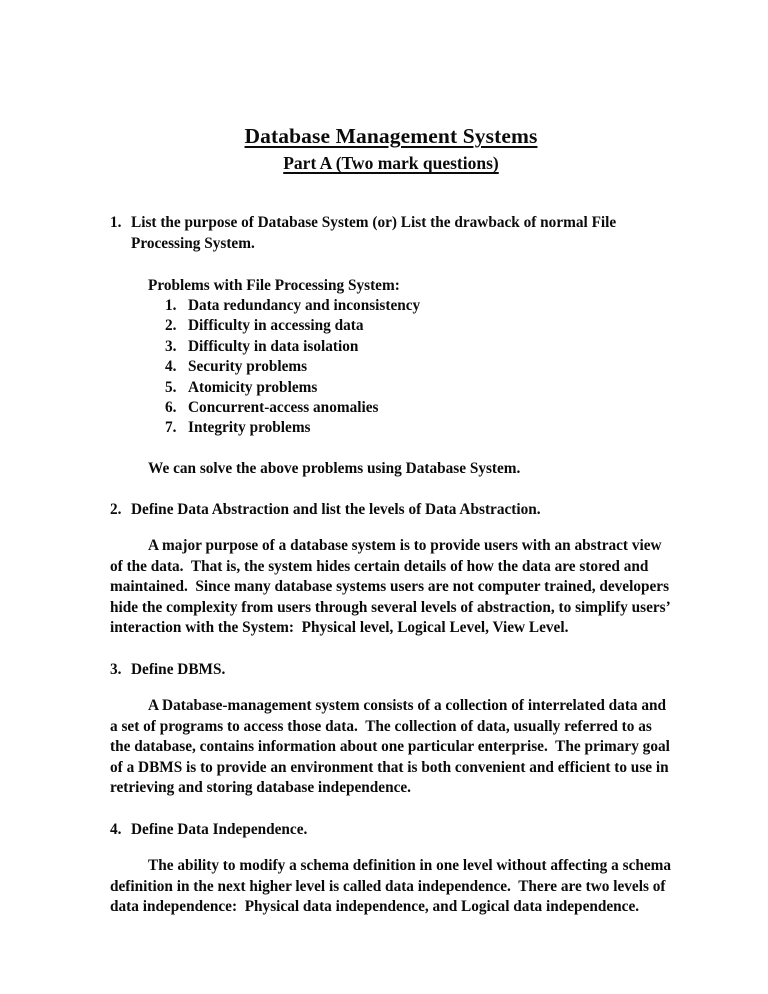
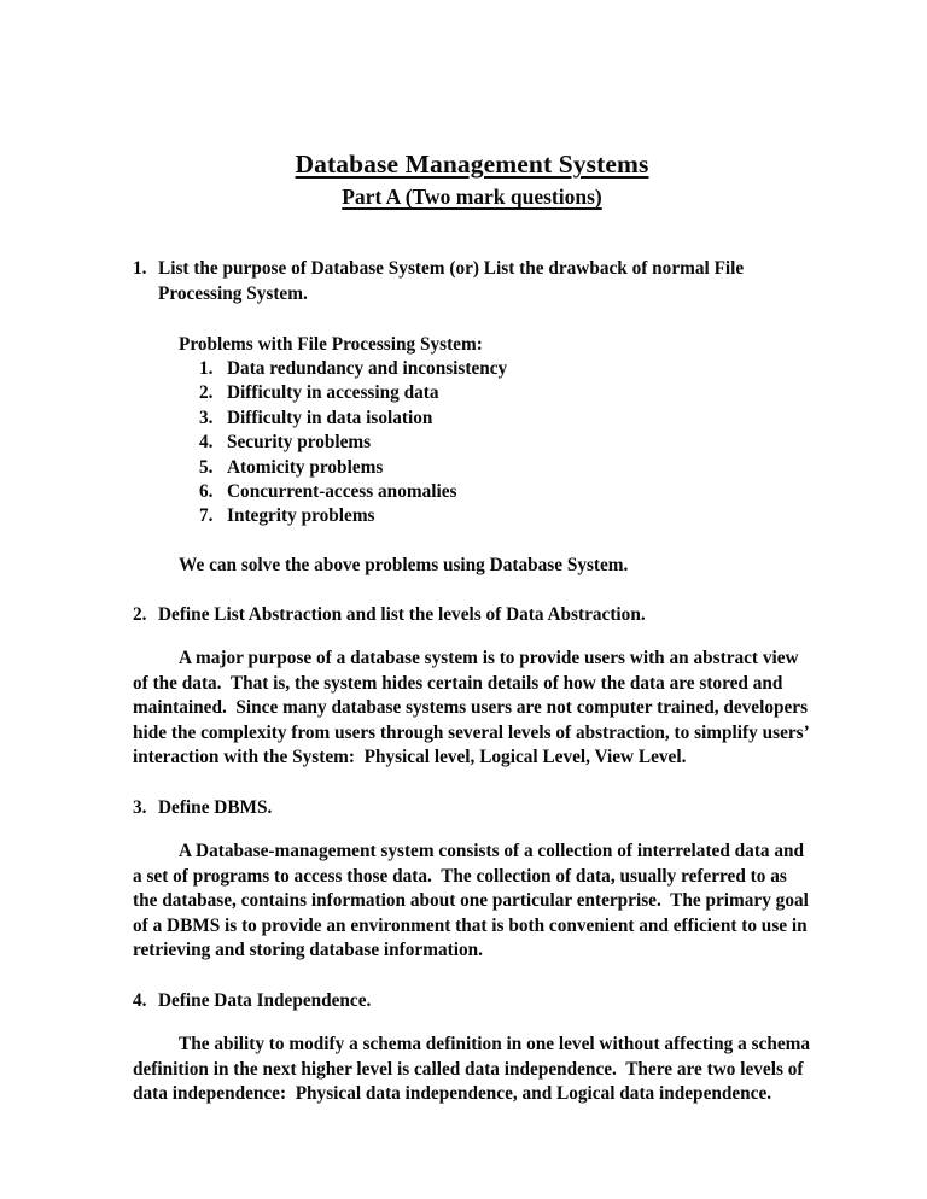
  Database Management Systems
  Part A (Two mark questions)
  1.
  List the purpose of Database System (or) List the drawback of normal File Processing System.
  Problems with File Processing System:
  1.
  Data redundancy and inconsistency
  2.
  Difficulty in accessing data
  3.
  Difficulty in data isolation
  4.
  Security problems
  5.
  Atomicity problems
  6.
  Concurrent-access anomalies
  7.
  Integrity problems
  We can solve the above problems using Database System.
  2.
- Define Data Abstraction and list the levels of Data Abstraction.
+ Define List Abstraction and list the levels of Data Abstraction.
  A major purpose of a database system is to provide users with an abstract view of the data. That is, the system hides certain details of how the data are stored and maintained. Since many database systems users are not computer trained, developers hide the complexity from users through several levels of abstraction, to simplify users’ interaction with the System: Physical level, Logical Level, View Level.
  3.
  Define DBMS.
- A Database-management system consists of a collection of interrelated data and a set of programs to access those data. The collection of data, usually referred to as the database, contains information about one particular enterprise. The primary goal of a DBMS is to provide an environment that is both convenient and efficient to use in retrieving and storing database independence.
+ A Database-management system consists of a collection of interrelated data and a set of programs to access those data. The collection of data, usually referred to as the database, contains information about one particular enterprise. The primary goal of a DBMS is to provide an environment that is both convenient and efficient to use in retrieving and storing database information.
  4.
  Define Data Independence.
  The ability to modify a schema definition in one level without affecting a schema definition in the next higher level is called data independence. There are two levels of data independence: Physical data independence, and Logical data independence.
